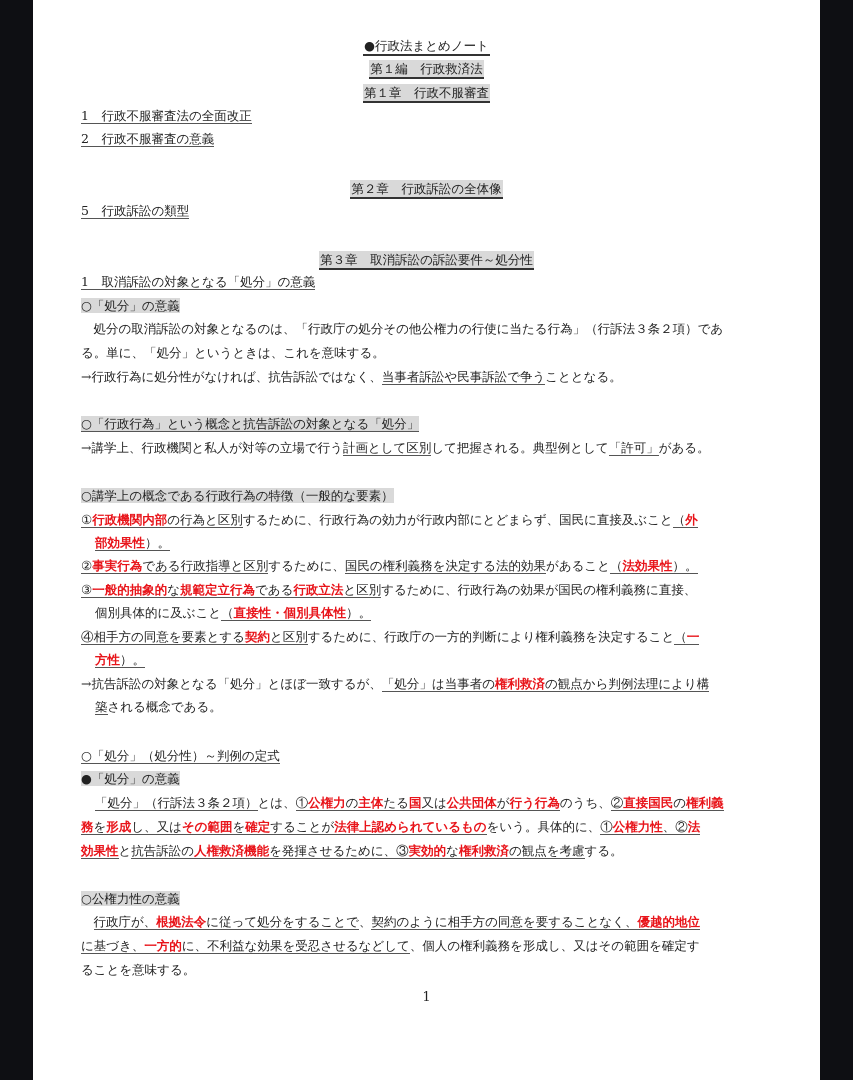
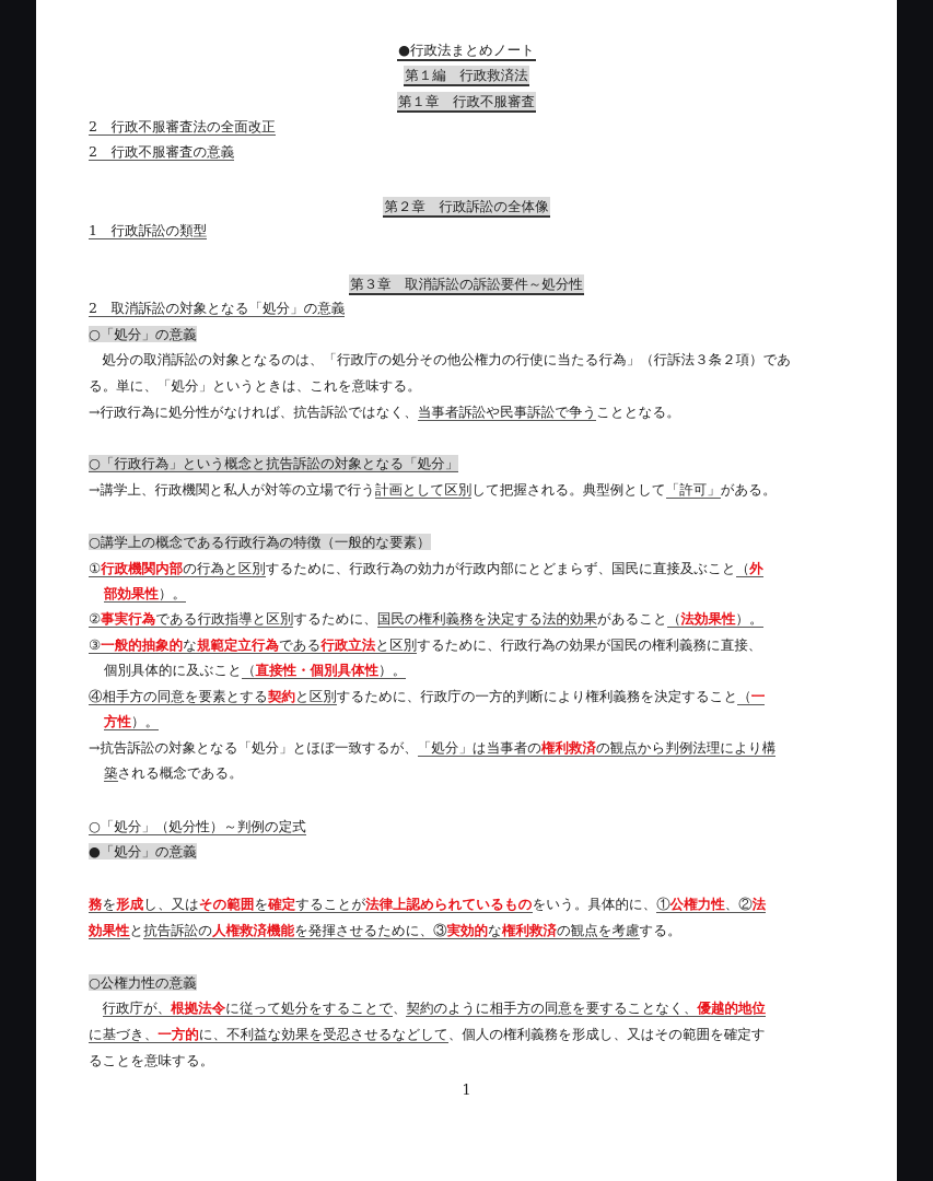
  ●行政法まとめノート
  第１編 行政救済法
  第１章 行政不服審査
- 1 行政不服審査法の全面改正
+ 2 行政不服審査法の全面改正
  2 行政不服審査の意義
  第２章 行政訴訟の全体像
- 5 行政訴訟の類型
+ 1 行政訴訟の類型
  第３章 取消訴訟の訴訟要件～処分性
- 1 取消訴訟の対象となる「処分」の意義
+ 2 取消訴訟の対象となる「処分」の意義
  ○「処分」の意義
  処分の取消訴訟の対象となるのは、「行政庁の処分その他公権力の行使に当たる行為」（行訴法３条２項）であ
  る。単に、「処分」というときは、これを意味する。
  →行政行為に処分性がなければ、抗告訴訟ではなく、当事者訴訟や民事訴訟で争うこととなる。
  ○「行政行為」という概念と抗告訴訟の対象となる「処分」
  →講学上、行政機関と私人が対等の立場で行う計画として区別して把握される。典型例として「許可」がある。
  ○講学上の概念である行政行為の特徴（一般的な要素）
  ①行政機関内部の行為と区別するために、行政行為の効力が行政内部にとどまらず、国民に直接及ぶこと（外
  部効果性）。
  ②事実行為である行政指導と区別するために、国民の権利義務を決定する法的効果があること（法効果性）。
  ③一般的抽象的な規範定立行為である行政立法と区別するために、行政行為の効果が国民の権利義務に直接、
  個別具体的に及ぶこと（直接性・個別具体性）。
  ④相手方の同意を要素とする契約と区別するために、行政庁の一方的判断により権利義務を決定すること（一
  方性）。
  →抗告訴訟の対象となる「処分」とほぼ一致するが、「処分」は当事者の権利救済の観点から判例法理により構
  築される概念である。
  ○「処分」（処分性）～判例の定式
  ●「処分」の意義
- 「処分」（行訴法３条２項）とは、①公権力の主体たる国又は公共団体が行う行為のうち、②直接国民の権利義
  務を形成し、又はその範囲を確定することが法律上認められているものをいう。具体的に、①公権力性、②法
  効果性と抗告訴訟の人権救済機能を発揮させるために、③実効的な権利救済の観点を考慮する。
  ○公権力性の意義
  行政庁が、根拠法令に従って処分をすることで、契約のように相手方の同意を要することなく、優越的地位
  に基づき、一方的に、不利益な効果を受忍させるなどして、個人の権利義務を形成し、又はその範囲を確定す
  ることを意味する。
  1
